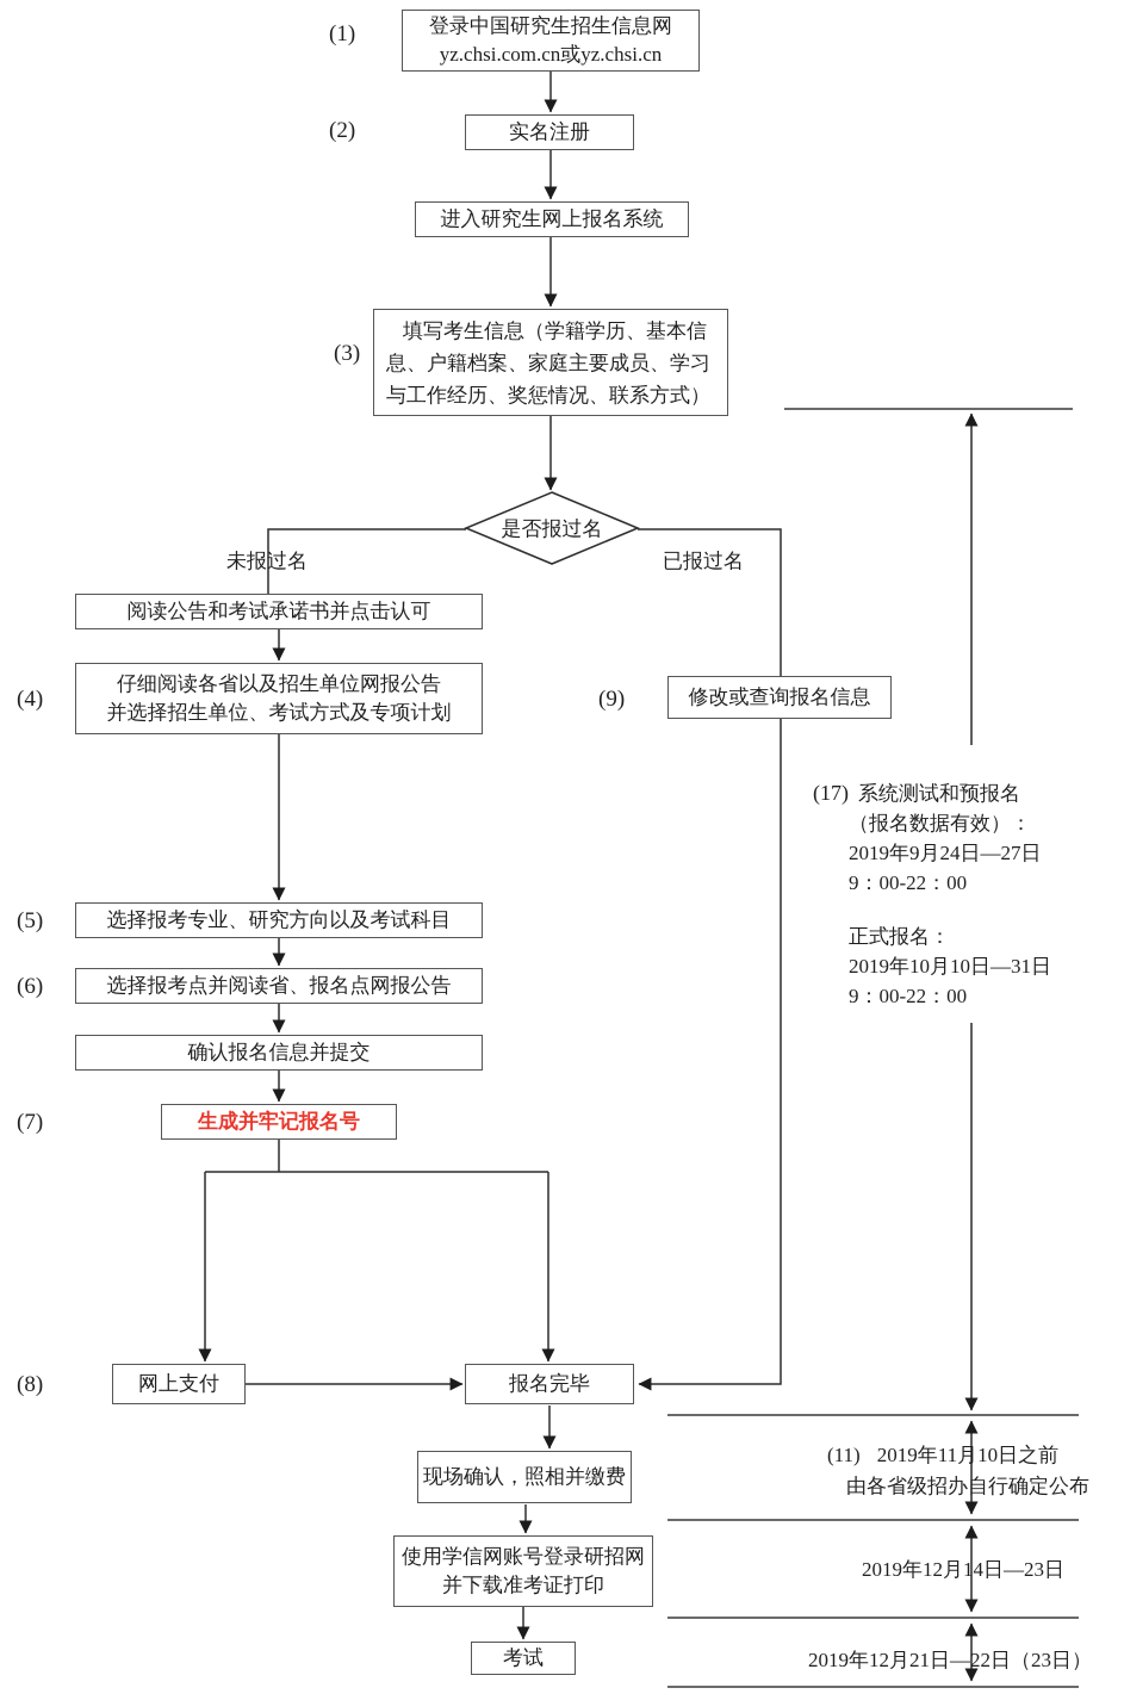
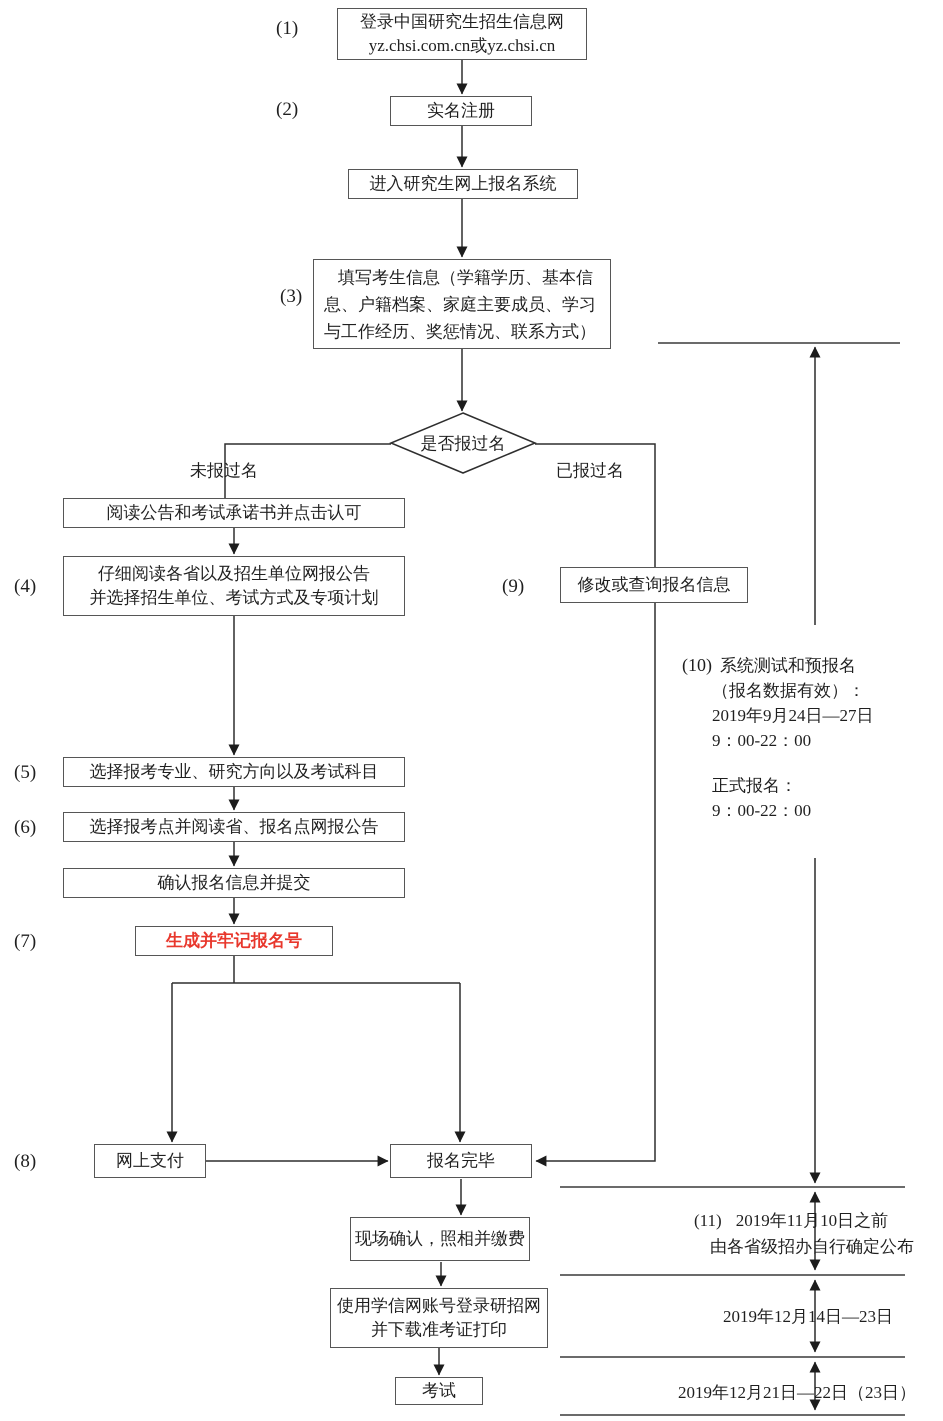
  (1)
  (2)
  (3)
  (4)
  (5)
  (6)
  (7)
  (8)
  (9)
  登录中国研究生招生信息网
  yz.chsi.com.cn或yz.chsi.cn
  实名注册
  进入研究生网上报名系统
  填写考生信息（学籍学历、基本信
  息、户籍档案、家庭主要成员、学习
  与工作经历、奖惩情况、联系方式）
  是否报过名
  未报过名
  已报过名
  阅读公告和考试承诺书并点击认可
  仔细阅读各省以及招生单位网报公告
  并选择招生单位、考试方式及专项计划
  修改或查询报名信息
  选择报考专业、研究方向以及考试科目
  选择报考点并阅读省、报名点网报公告
  确认报名信息并提交
  生成并牢记报名号
  网上支付
  报名完毕
  现场确认，照相并缴费
  使用学信网账号登录研招网
  并下载准考证打印
  考试
- (17)
+ (10)
  系统测试和预报名
  （报名数据有效）：
  2019年9月24日—27日
  9：00-22：00
  正式报名：
- 2019年10月10日—31日
  9：00-22：00
  (11)
  2019年11月10日之前
  由各省级招办自行确定公布
  2019年12月14日—23日
  2019年12月21日—22日（23日）
